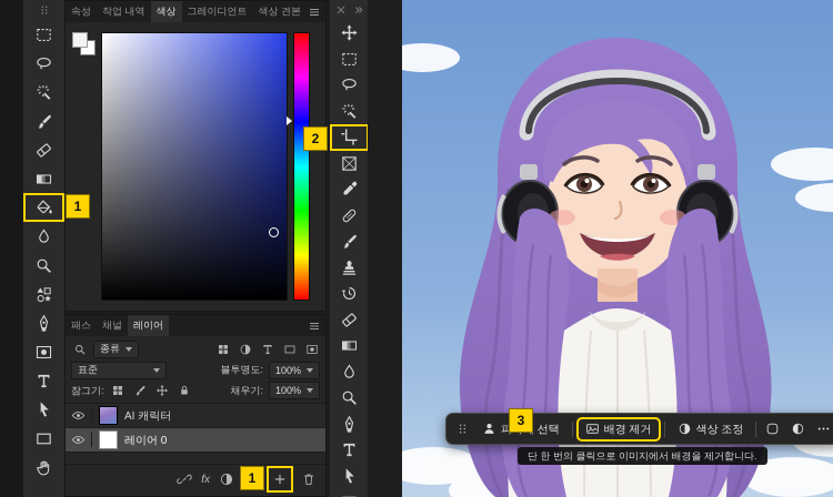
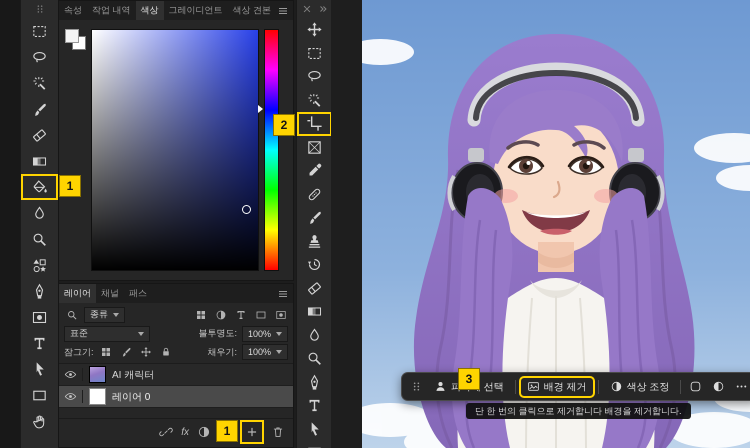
  속성
  작업 내역
  색상
  그레이디언트
  색상 견본
- 패스
+ 레이어
  채널
- 레이어
+ 패스
  종류
  표준
  불투명도:
  100%
  잠그기:
  채우기:
  100%
  AI 캐릭터
  레이어 0
  fx
  배경 제거
  색상 조정
- 단 한 번의 클릭으로 이미지에서 배경을 제거합니다.
+ 단 한 번의 클릭으로 제거합니다 배경을 제거합니다.
  1
  2
  3
  1
